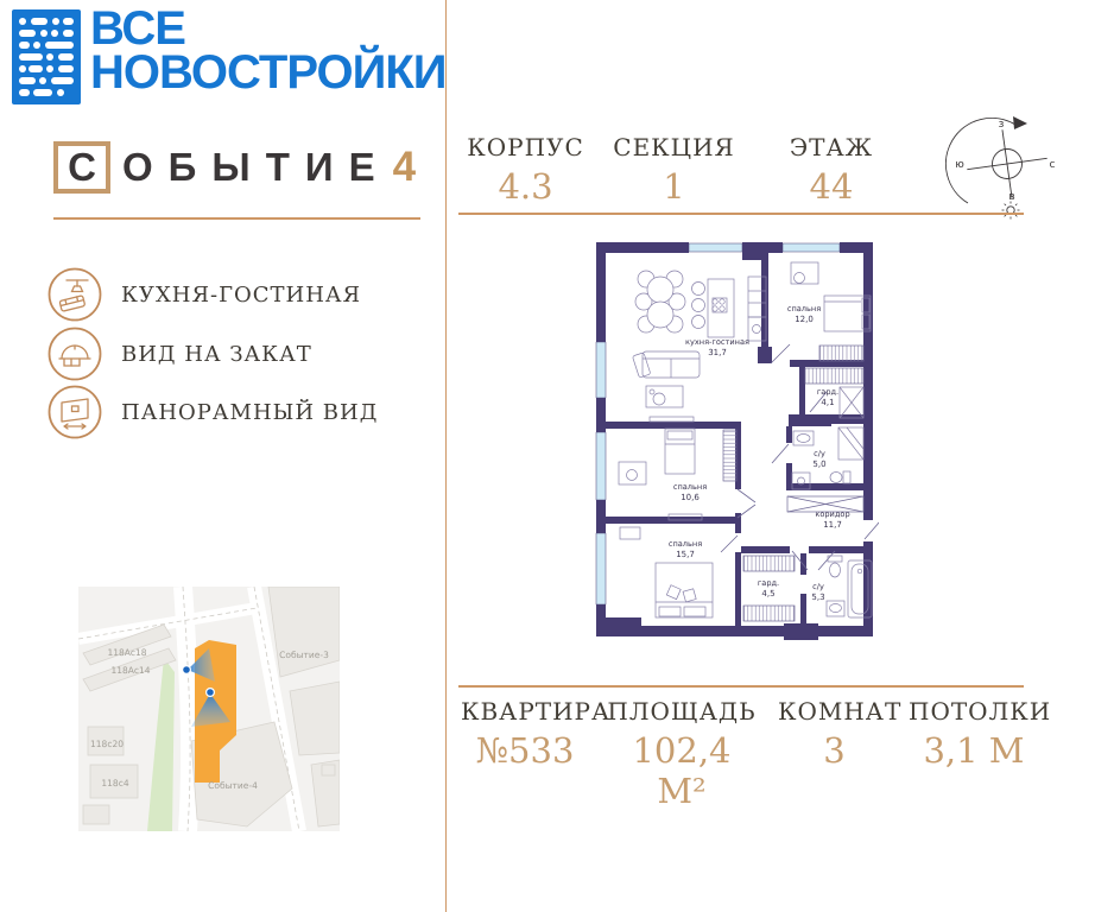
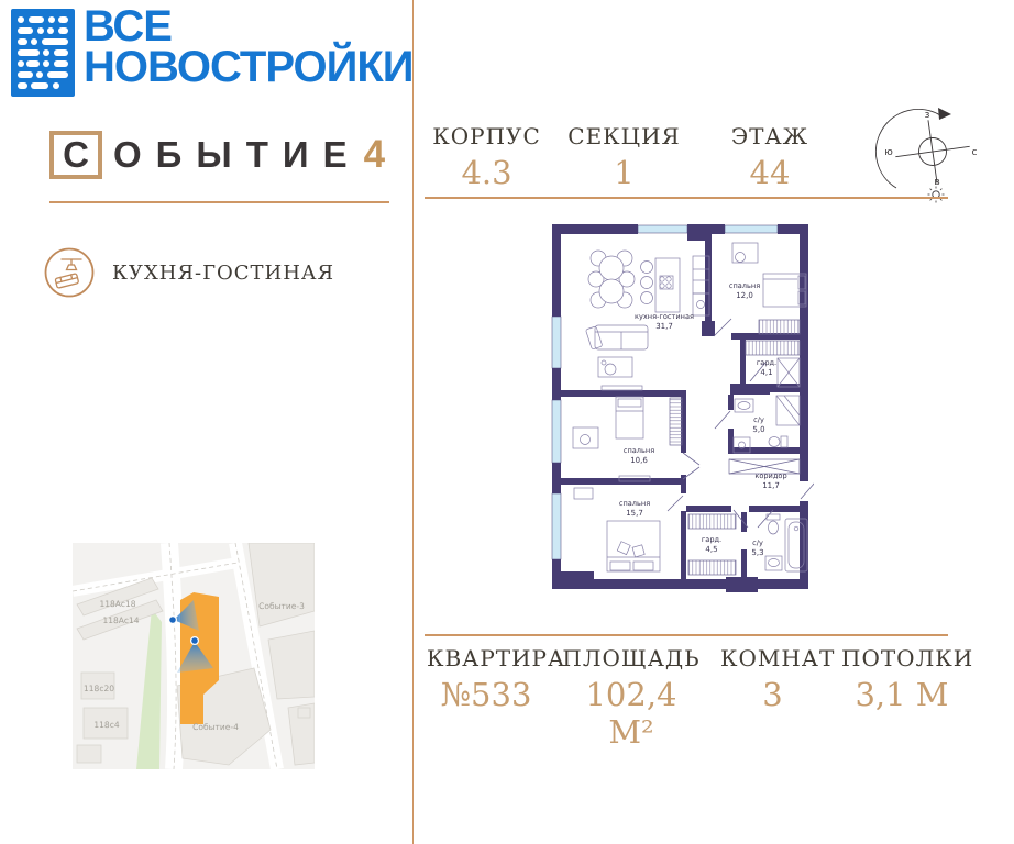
  ВСЕ
  НОВОСТРОЙКИ
  С
  ОБЫТИЕ
  4
  КУХНЯ-ГОСТИНАЯ
- ВИД НА ЗАКАТ
- ПАНОРАМНЫЙ ВИД
  118Ас18
  118Ас14
  118с20
  118с4
  Событие-3
  Событие-4
  КОРПУС
  4.3
  СЕКЦИЯ
  1
  ЭТАЖ
  44
  з
  с
  ю
  в
  кухня-гостиная
  31,7
  спальня
  12,0
  гард.
  4,1
  с/у
  5,0
  коридор
  11,7
  спальня
  10,6
  спальня
  15,7
  гард.
  4,5
  с/у
  5,3
  КВАРТИРА
  №533
  ПЛОЩАДЬ
  102,4 М²
  КОМНАТ
  3
  ПОТОЛКИ
  3,1 М
